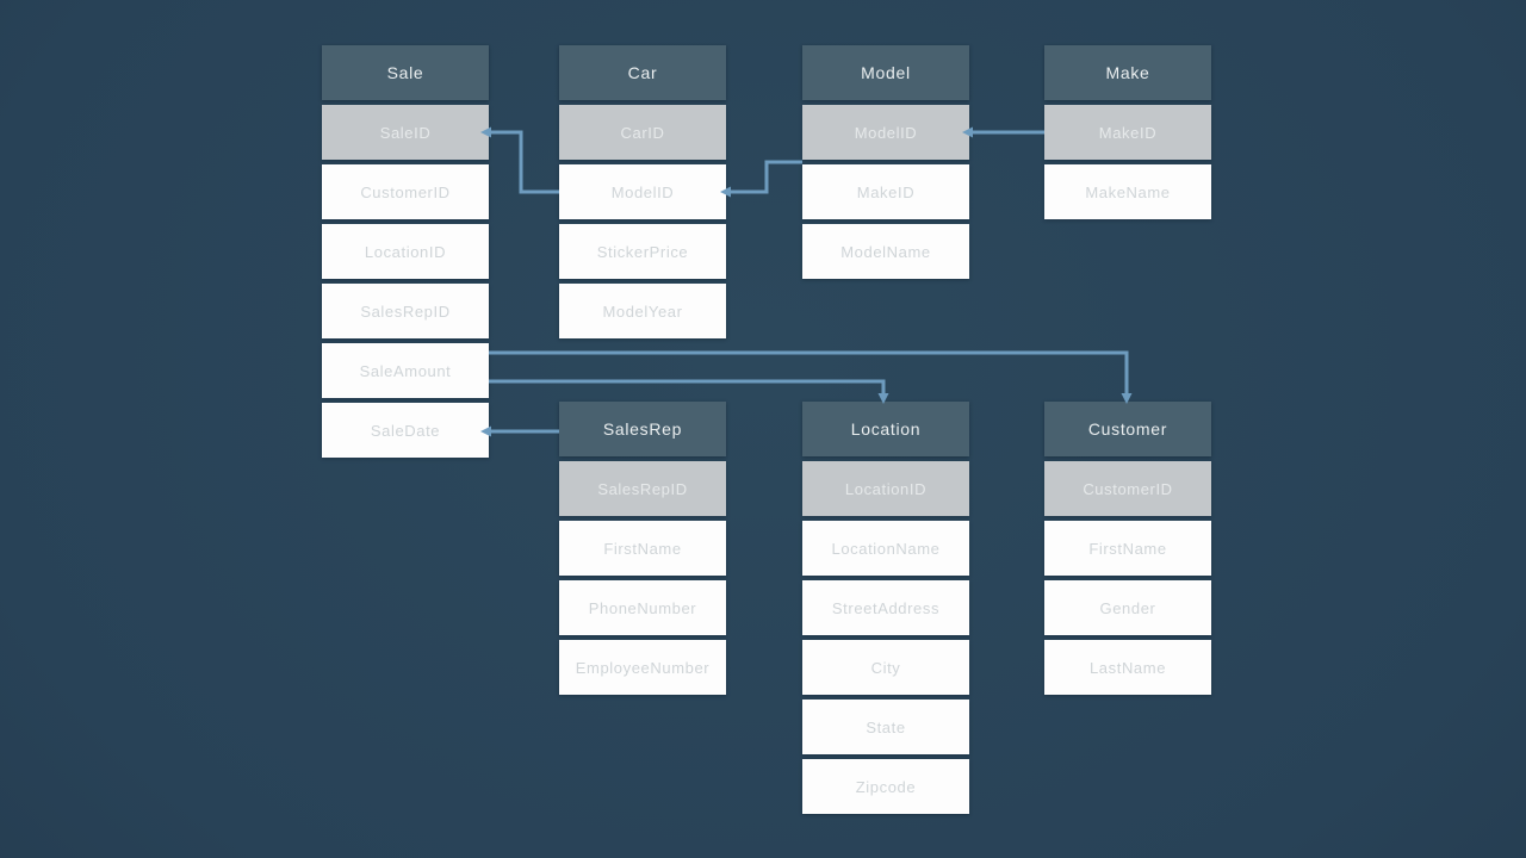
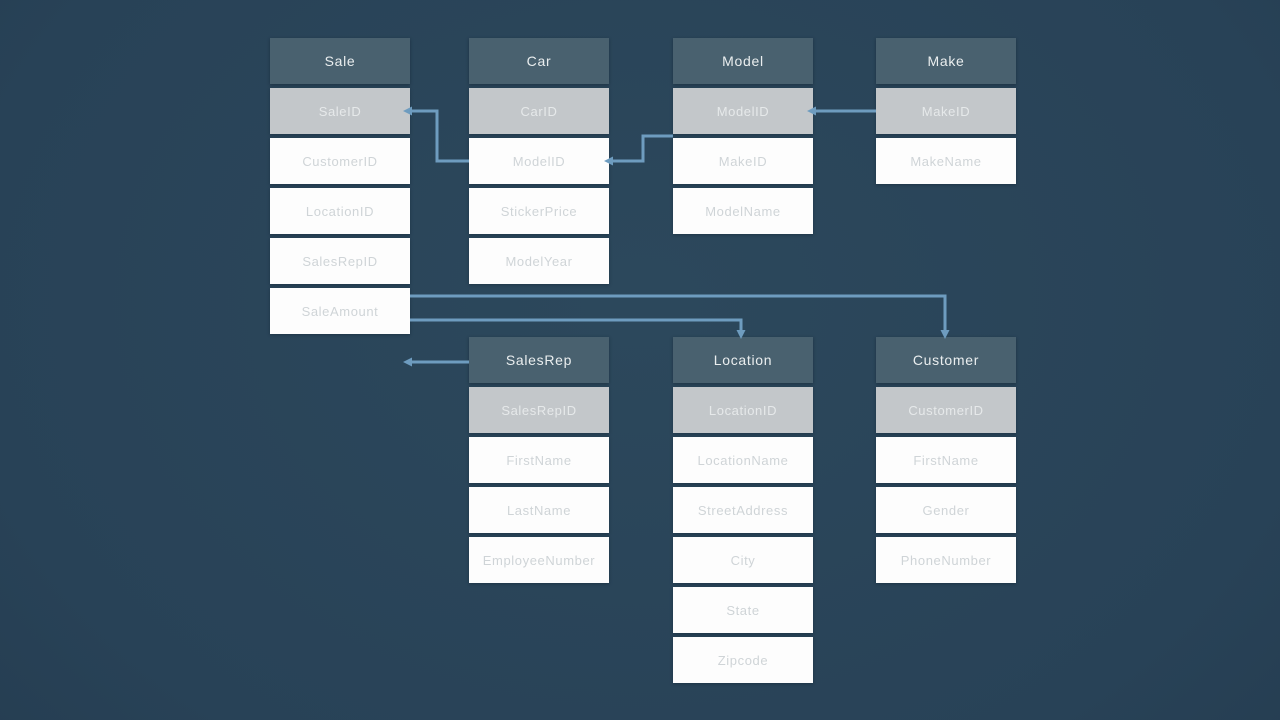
  Sale
  SaleID
  CustomerID
  LocationID
  SalesRepID
  SaleAmount
- SaleDate
  Car
  CarID
  ModelID
  StickerPrice
  ModelYear
  Model
  ModelID
  MakeID
  ModelName
  Make
  MakeID
  MakeName
  SalesRep
  SalesRepID
  FirstName
- PhoneNumber
+ LastName
  EmployeeNumber
  Location
  LocationID
  LocationName
  StreetAddress
  City
  State
  Zipcode
  Customer
  CustomerID
  FirstName
  Gender
- LastName
+ PhoneNumber
